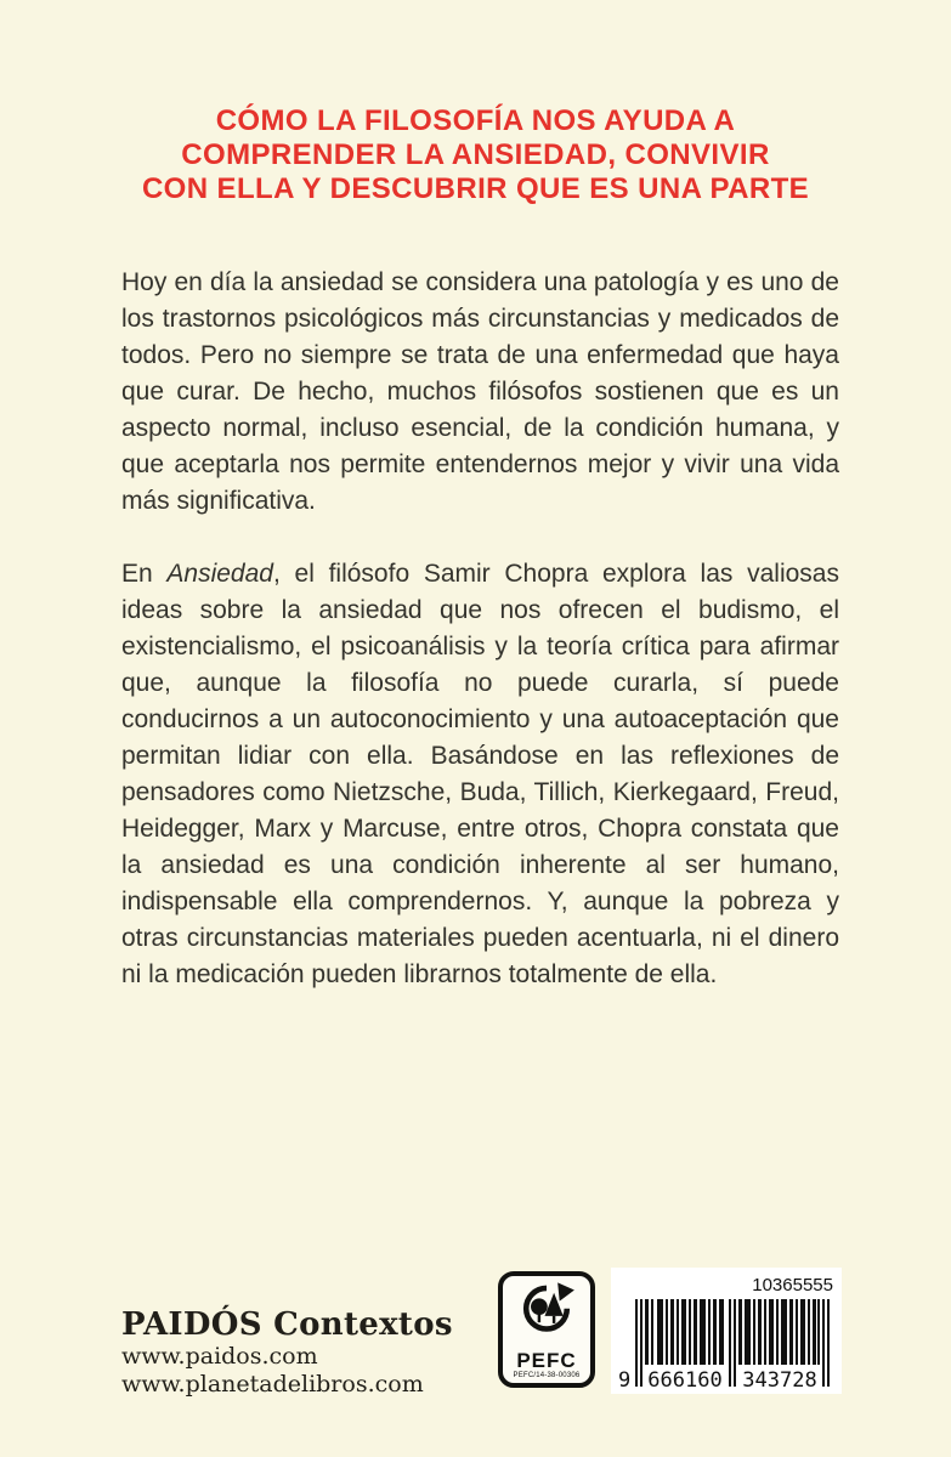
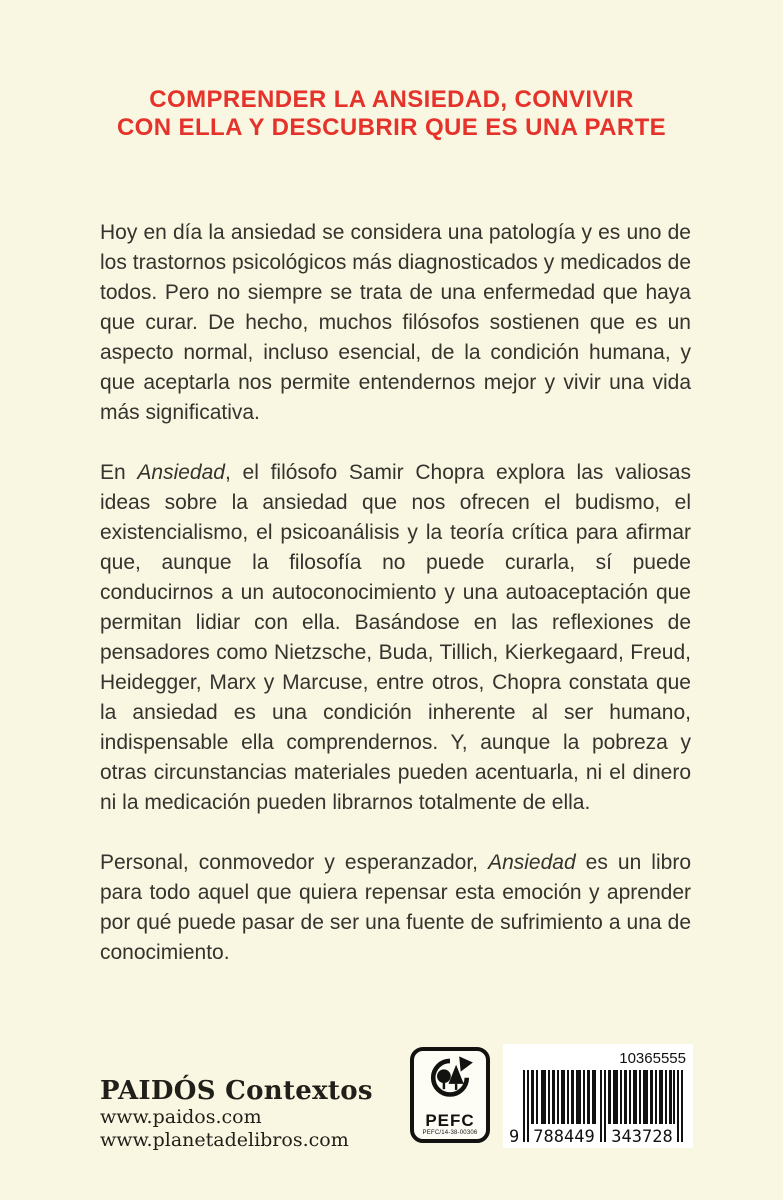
- CÓMO LA FILOSOFÍA NOS AYUDA A
  COMPRENDER LA ANSIEDAD, CONVIVIR
  CON ELLA Y DESCUBRIR QUE ES UNA PARTE
- Hoy en día la ansiedad se considera una patología y es uno de los trastornos psicológicos más circunstancias y medicados de todos. Pero no siempre se trata de una enfermedad que haya que curar. De hecho, muchos filósofos sostienen que es un aspecto normal, incluso esencial, de la condición humana, y que aceptarla nos permite entendernos mejor y vivir una vida más significativa.
+ Hoy en día la ansiedad se considera una patología y es uno de los trastornos psicológicos más diagnosticados y medicados de todos. Pero no siempre se trata de una enfermedad que haya que curar. De hecho, muchos filósofos sostienen que es un aspecto normal, incluso esencial, de la condición humana, y que aceptarla nos permite entendernos mejor y vivir una vida más significativa.
  En Ansiedad, el filósofo Samir Chopra explora las valiosas ideas sobre la ansiedad que nos ofrecen el budismo, el existencialismo, el psicoanálisis y la teoría crítica para afirmar que, aunque la filosofía no puede curarla, sí puede conducirnos a un autoconocimiento y una autoaceptación que permitan lidiar con ella. Basándose en las reflexiones de pensadores como Nietzsche, Buda, Tillich, Kierkegaard, Freud, Heidegger, Marx y Marcuse, entre otros, Chopra constata que la ansiedad es una condición inherente al ser humano, indispensable ella comprendernos. Y, aunque la pobreza y otras circunstancias materiales pueden acentuarla, ni el dinero ni la medicación pueden librarnos totalmente de ella.
+ Personal, conmovedor y esperanzador, Ansiedad es un libro para todo aquel que quiera repensar esta emoción y aprender por qué puede pasar de ser una fuente de sufrimiento a una de conocimiento.
  PAIDÓS Contextos
  www.paidos.com
  www.planetadelibros.com
  PEFC
  10365555
  9
- 666160
+ 788449
  343728
